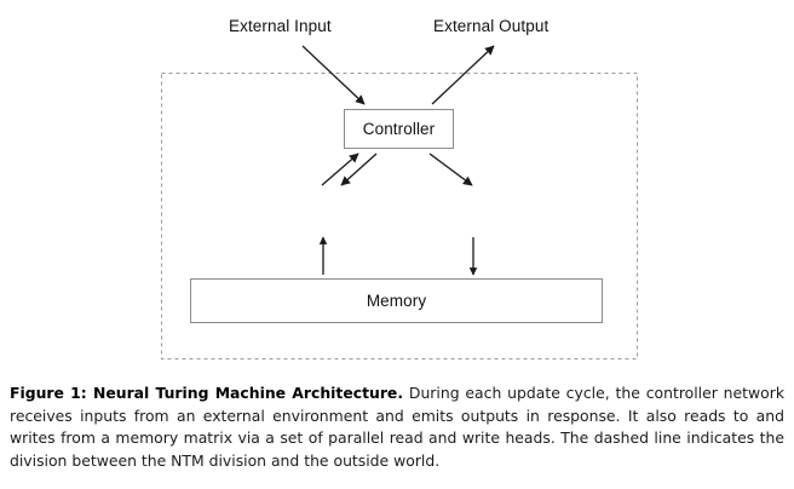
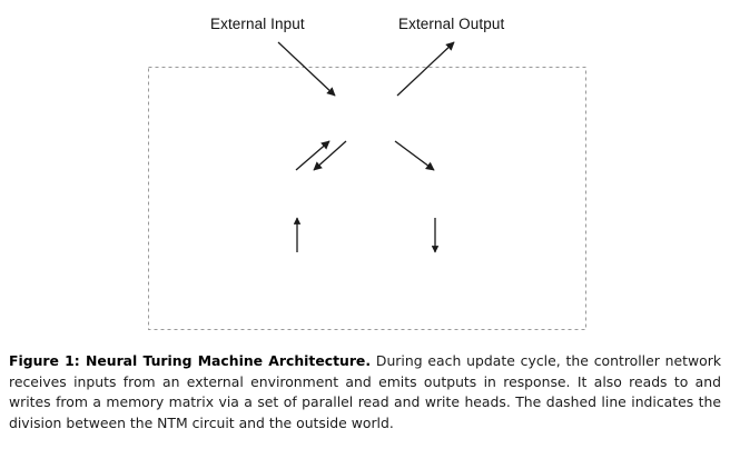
  External Input
  External Output
- Controller
- Memory
- Figure 1: Neural Turing Machine Architecture. During each update cycle, the controller network receives inputs from an external environment and emits outputs in response. It also reads to and writes from a memory matrix via a set of parallel read and write heads. The dashed line indicates the division between the NTM division and the outside world.
+ Figure 1: Neural Turing Machine Architecture. During each update cycle, the controller network receives inputs from an external environment and emits outputs in response. It also reads to and writes from a memory matrix via a set of parallel read and write heads. The dashed line indicates the division between the NTM circuit and the outside world.
